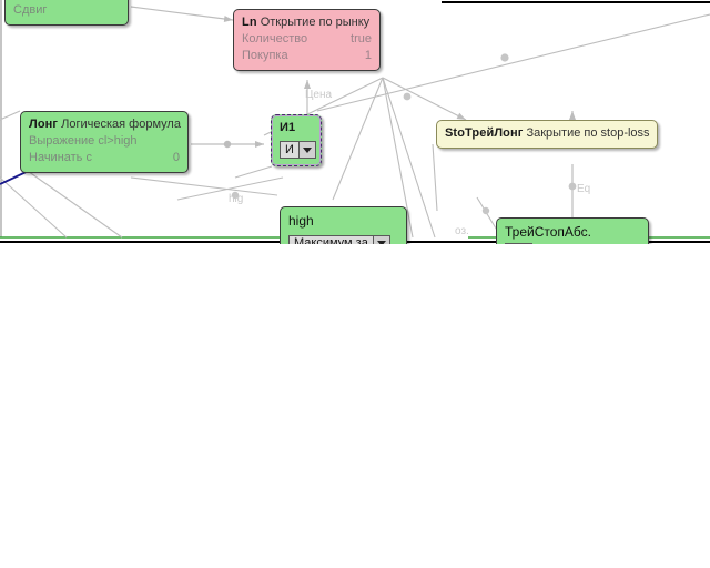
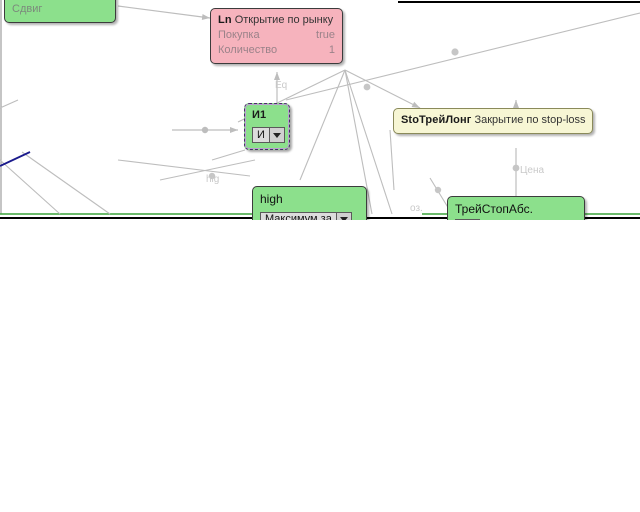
- Цена
+ Eq
  hig
- Eq
+ Цена
  оз.
  Сдвиг
  Ln Открытие по рынку
- Количество
+ Покупка
  true
- Покупка
+ Количество
  1
- Лонг Логическая формула
- Выражение cl>high
- Начинать с
- 0
  И1
  И
  StoТрейЛонг Закрытие по stop-loss
  high
  ТрейСтопАбс.
